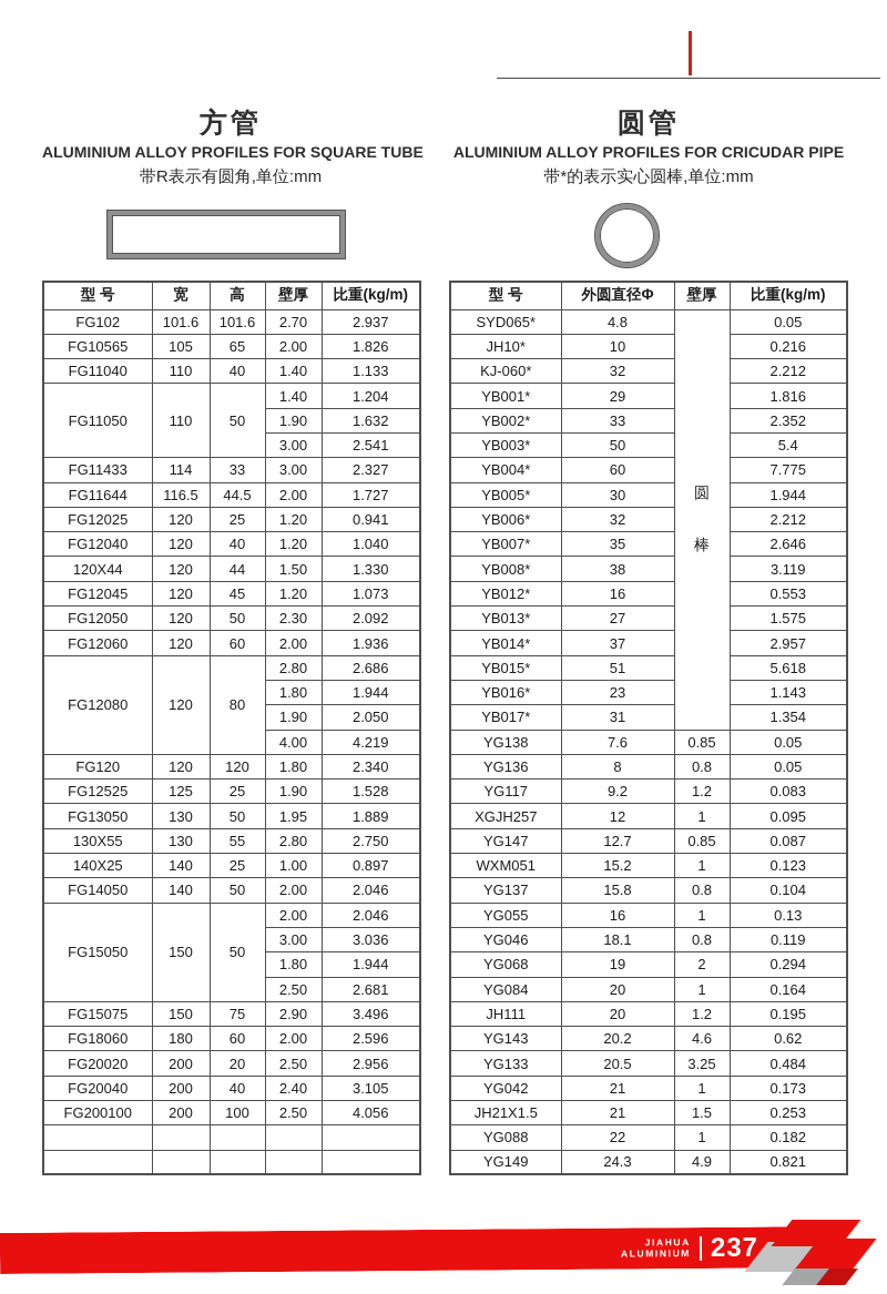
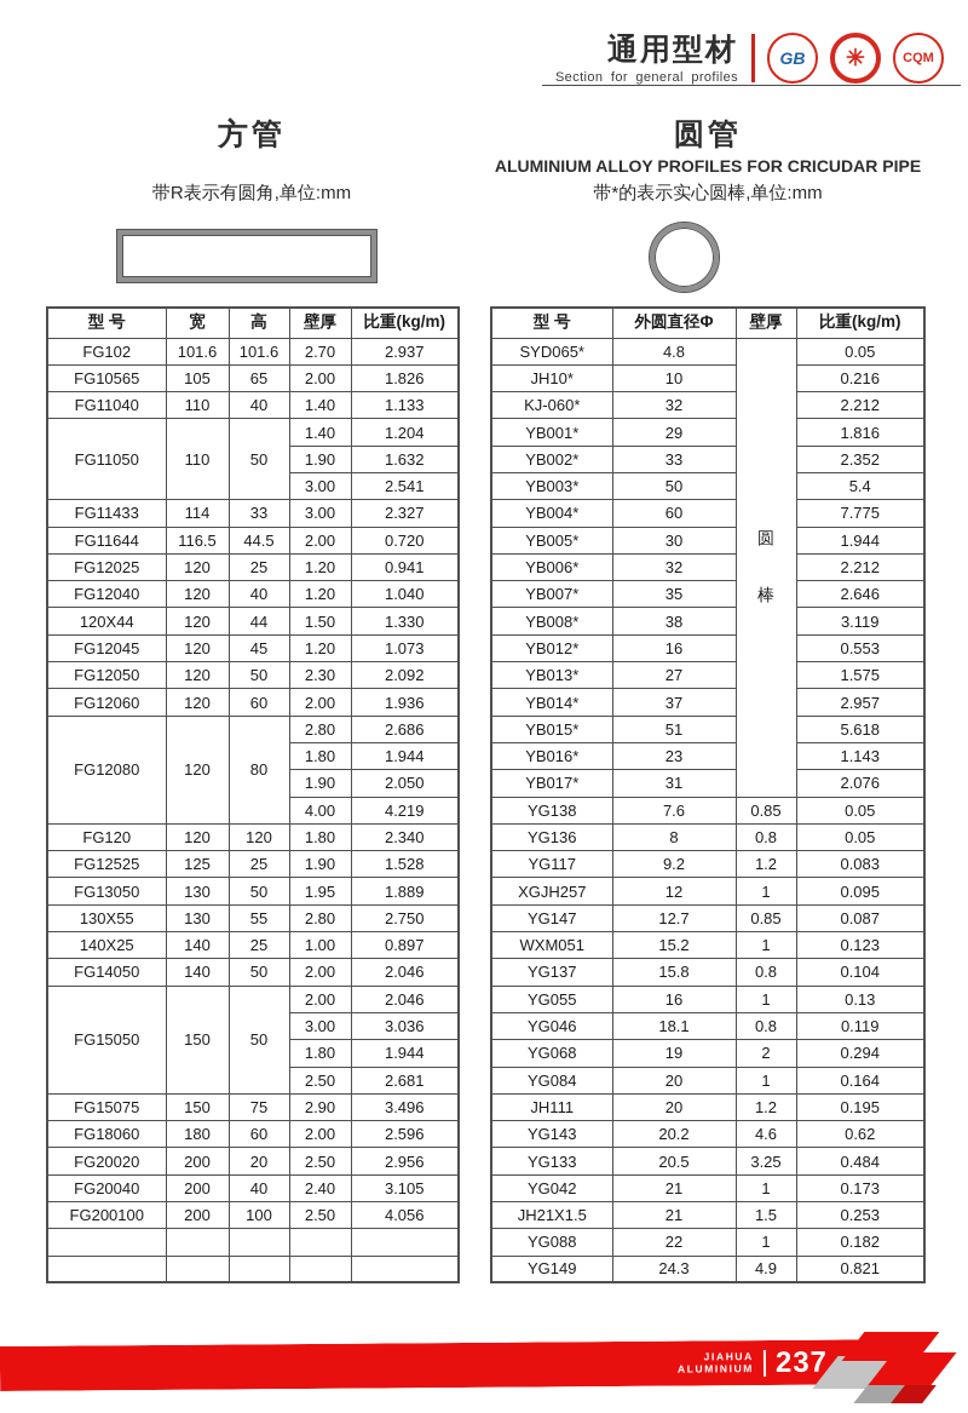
+ 通用型材
+ Section for general profiles
+ GB
+ ✳
+ CQM
  方管
- ALUMINIUM ALLOY PROFILES FOR SQUARE TUBE
  带R表示有圆角,单位:mm
  型 号	宽	高	壁厚	比重(kg/m)
  FG102	101.6	101.6	2.70	2.937
  FG10565	105	65	2.00	1.826
  FG11040	110	40	1.40	1.133
  FG11050	110	50	1.40	1.204
  1.90	1.632
  3.00	2.541
  FG11433	114	33	3.00	2.327
- FG11644	116.5	44.5	2.00	1.727
+ FG11644	116.5	44.5	2.00	0.720
  FG12025	120	25	1.20	0.941
  FG12040	120	40	1.20	1.040
  120X44	120	44	1.50	1.330
  FG12045	120	45	1.20	1.073
  FG12050	120	50	2.30	2.092
  FG12060	120	60	2.00	1.936
  FG12080	120	80	2.80	2.686
  1.80	1.944
  1.90	2.050
  4.00	4.219
  FG120	120	120	1.80	2.340
  FG12525	125	25	1.90	1.528
  FG13050	130	50	1.95	1.889
  130X55	130	55	2.80	2.750
  140X25	140	25	1.00	0.897
  FG14050	140	50	2.00	2.046
  FG15050	150	50	2.00	2.046
  3.00	3.036
  1.80	1.944
  2.50	2.681
  FG15075	150	75	2.90	3.496
  FG18060	180	60	2.00	2.596
  FG20020	200	20	2.50	2.956
  FG20040	200	40	2.40	3.105
  FG200100	200	100	2.50	4.056
  圆管
  ALUMINIUM ALLOY PROFILES FOR CRICUDAR PIPE
  带*的表示实心圆棒,单位:mm
  型 号	外圆直径Φ	壁厚	比重(kg/m)
  SYD065*	4.8	圆棒	0.05
  JH10*	10	0.216
  KJ-060*	32	2.212
  YB001*	29	1.816
  YB002*	33	2.352
  YB003*	50	5.4
  YB004*	60	7.775
  YB005*	30	1.944
  YB006*	32	2.212
  YB007*	35	2.646
  YB008*	38	3.119
  YB012*	16	0.553
  YB013*	27	1.575
  YB014*	37	2.957
  YB015*	51	5.618
  YB016*	23	1.143
- YB017*	31	1.354
+ YB017*	31	2.076
  YG138	7.6	0.85	0.05
  YG136	8	0.8	0.05
  YG117	9.2	1.2	0.083
  XGJH257	12	1	0.095
  YG147	12.7	0.85	0.087
  WXM051	15.2	1	0.123
  YG137	15.8	0.8	0.104
  YG055	16	1	0.13
  YG046	18.1	0.8	0.119
  YG068	19	2	0.294
  YG084	20	1	0.164
  JH111	20	1.2	0.195
  YG143	20.2	4.6	0.62
  YG133	20.5	3.25	0.484
  YG042	21	1	0.173
  JH21X1.5	21	1.5	0.253
  YG088	22	1	0.182
  YG149	24.3	4.9	0.821
  JIAHUA
  ALUMINIUM
  237
